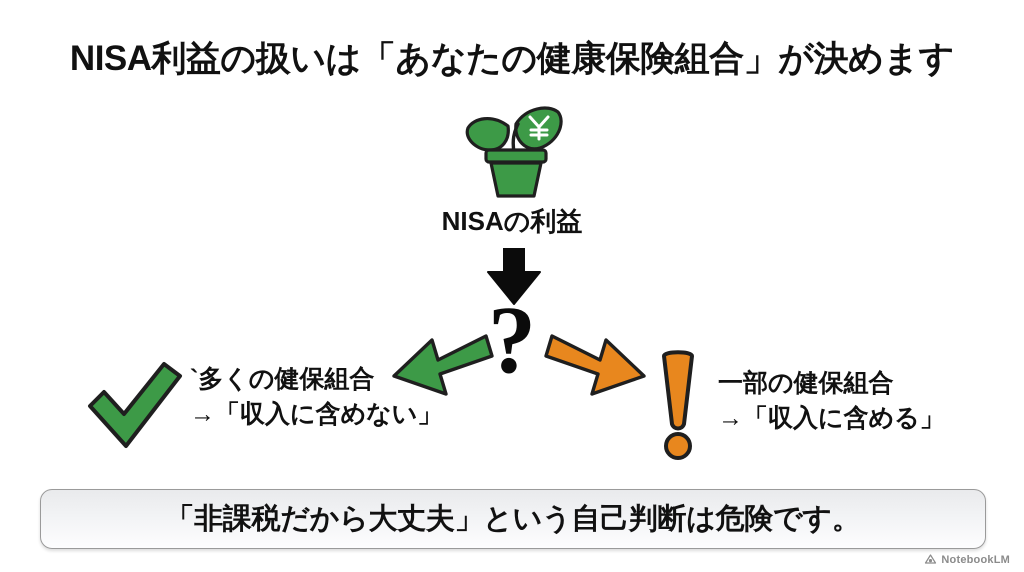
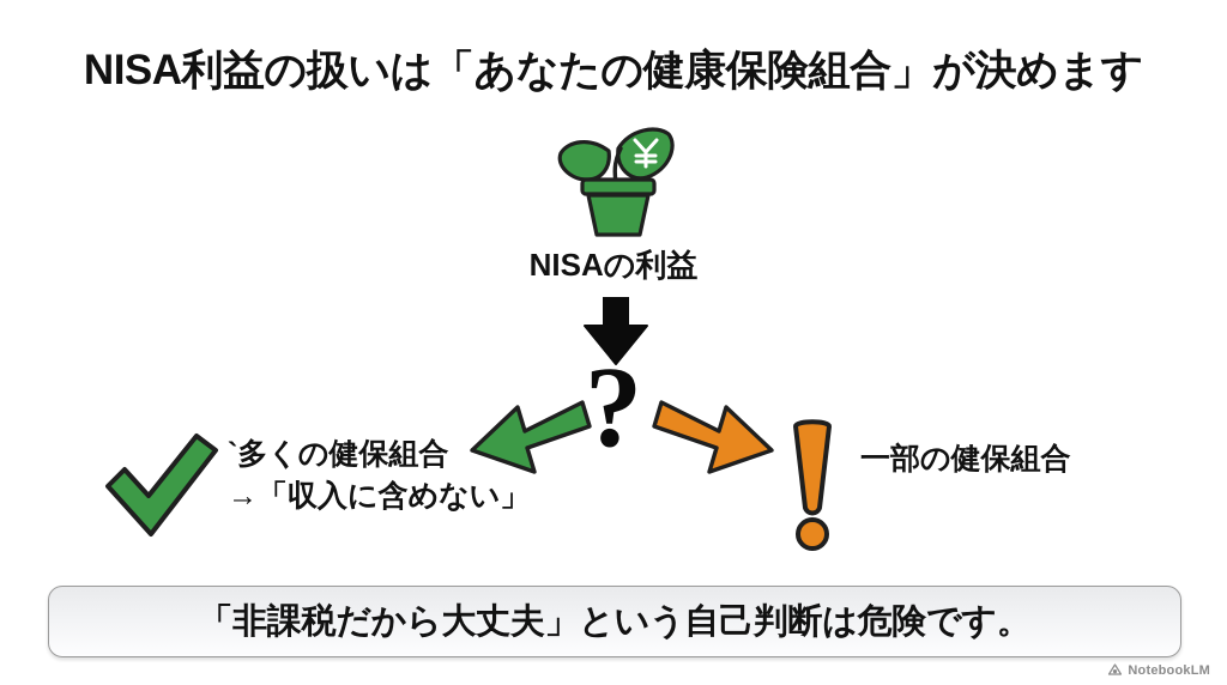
  NISA利益の扱いは「あなたの健康保険組合」が決めます
  NISAの利益
  ?
  `多くの健保組合
  →「収入に含めない」
  一部の健保組合
- →「収入に含める」
  「非課税だから大丈夫」という自己判断は危険です。
  NotebookLM
